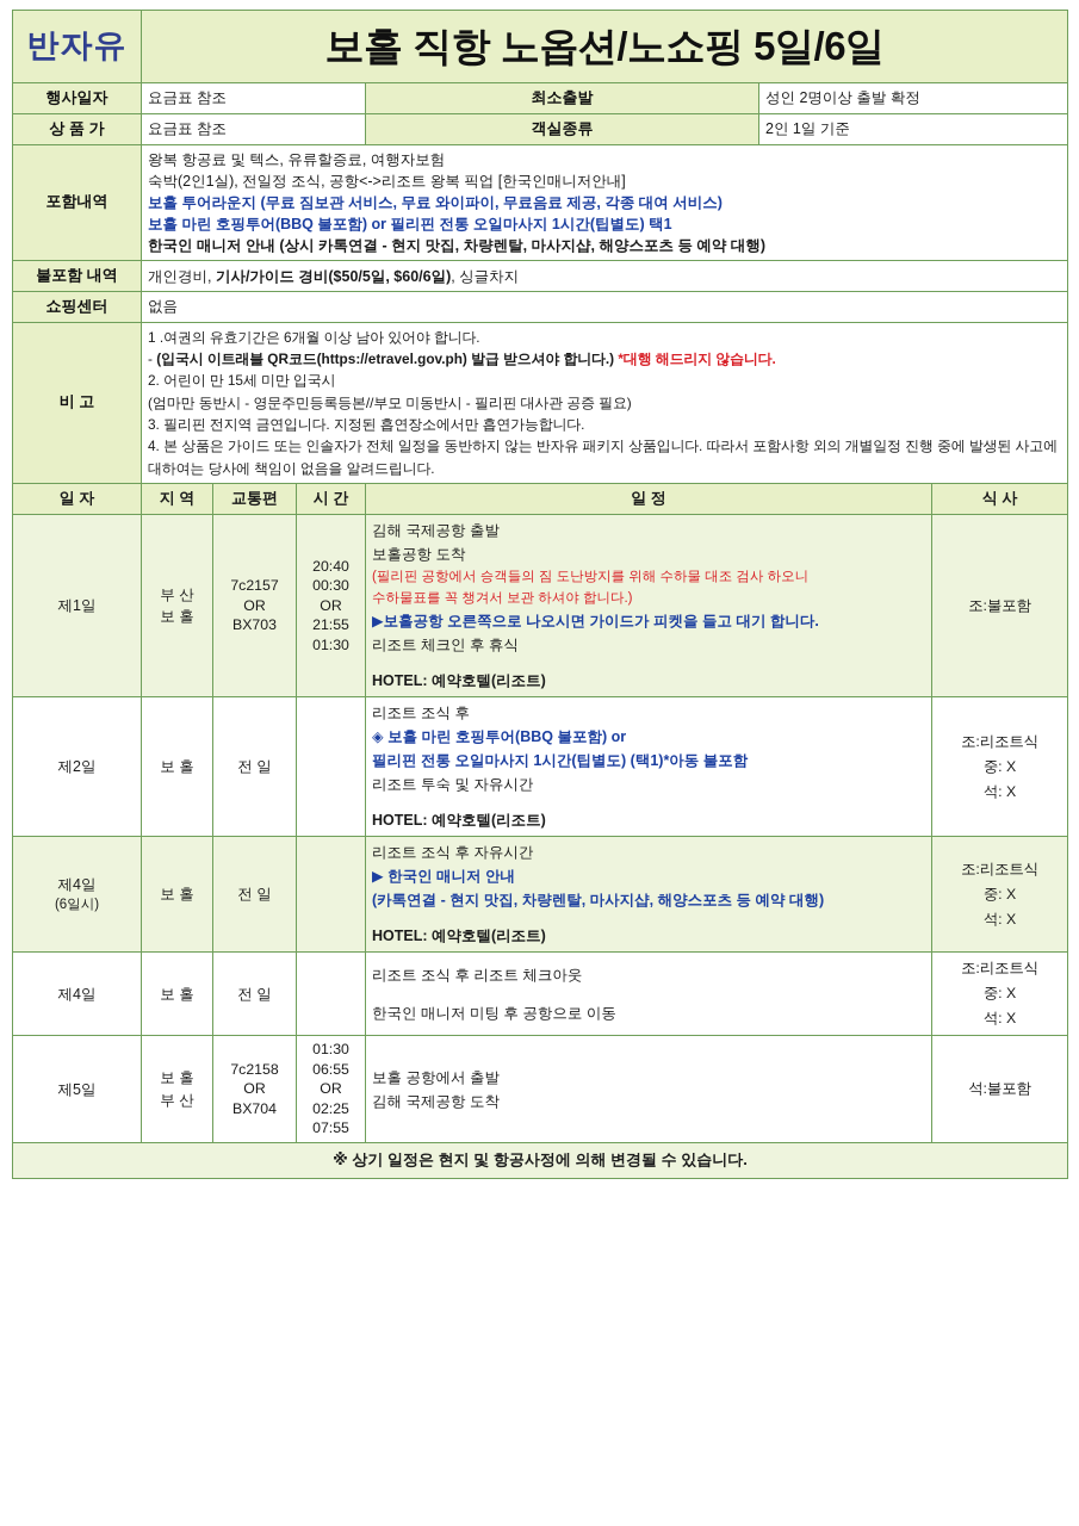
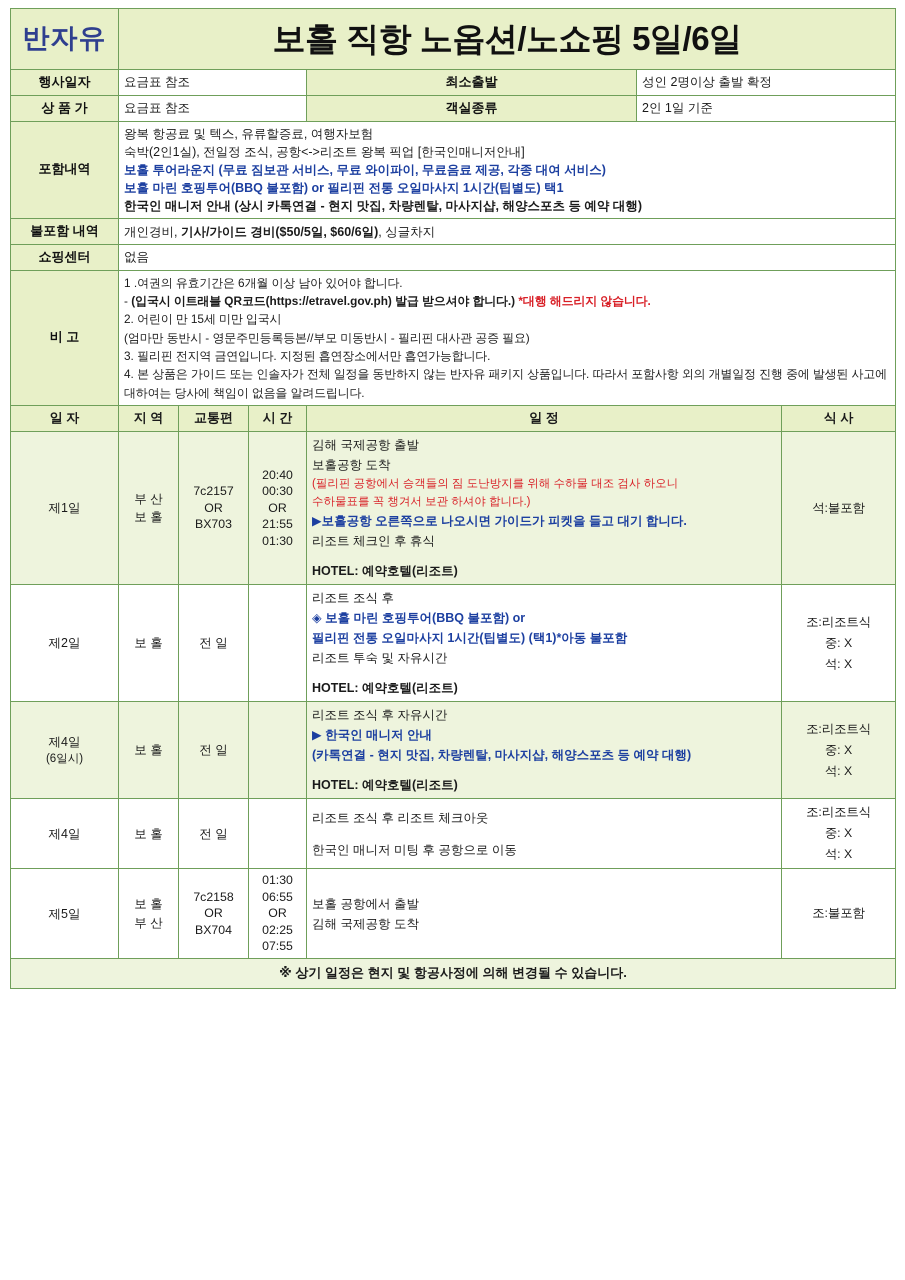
  반자유	보홀 직항 노옵션/노쇼핑 5일/6일
  행사일자	요금표 참조	최소출발	성인 2명이상 출발 확정
  상 품 가	요금표 참조	객실종류	2인 1일 기준
  포함내역	왕복 항공료 및 텍스, 유류할증료, 여행자보험 숙박(2인1실), 전일정 조식, 공항<->리조트 왕복 픽업 [한국인매니저안내] 보홀 투어라운지 (무료 짐보관 서비스, 무료 와이파이, 무료음료 제공, 각종 대여 서비스) 보홀 마린 호핑투어(BBQ 불포함) or 필리핀 전통 오일마사지 1시간(팁별도) 택1 한국인 매니저 안내 (상시 카톡연결 - 현지 맛집, 차량렌탈, 마사지샵, 해양스포츠 등 예약 대행)
  불포함 내역	개인경비, 기사/가이드 경비($50/5일, $60/6일), 싱글차지
  쇼핑센터	없음
  비 고	1 .여권의 유효기간은 6개월 이상 남아 있어야 합니다. - (입국시 이트래블 QR코드(https://etravel.gov.ph) 발급 받으셔야 합니다.) *대행 해드리지 않습니다. 2. 어린이 만 15세 미만 입국시 (엄마만 동반시 - 영문주민등록등본//부모 미동반시 - 필리핀 대사관 공증 필요) 3. 필리핀 전지역 금연입니다. 지정된 흡연장소에서만 흡연가능합니다. 4. 본 상품은 가이드 또는 인솔자가 전체 일정을 동반하지 않는 반자유 패키지 상품입니다. 따라서 포함사항 외의 개별일정 진행 중에 발생된 사고에 대하여는 당사에 책임이 없음을 알려드립니다.
  일 자	지 역	교통편	시 간	일 정	식 사
- 제1일	부 산 보 홀	7c2157 OR BX703	20:40 00:30 OR 21:55 01:30	김해 국제공항 출발 보홀공항 도착 (필리핀 공항에서 승객들의 짐 도난방지를 위해 수하물 대조 검사 하오니 수하물표를 꼭 챙겨서 보관 하셔야 합니다.) ▶보홀공항 오른쪽으로 나오시면 가이드가 피켓을 들고 대기 합니다. 리조트 체크인 후 휴식 HOTEL: 예약호텔(리조트)	조:불포함
+ 제1일	부 산 보 홀	7c2157 OR BX703	20:40 00:30 OR 21:55 01:30	김해 국제공항 출발 보홀공항 도착 (필리핀 공항에서 승객들의 짐 도난방지를 위해 수하물 대조 검사 하오니 수하물표를 꼭 챙겨서 보관 하셔야 합니다.) ▶보홀공항 오른쪽으로 나오시면 가이드가 피켓을 들고 대기 합니다. 리조트 체크인 후 휴식 HOTEL: 예약호텔(리조트)	석:불포함
  제2일	보 홀	전 일		리조트 조식 후 ◈ 보홀 마린 호핑투어(BBQ 불포함) or 필리핀 전통 오일마사지 1시간(팁별도) (택1)*아동 불포함 리조트 투숙 및 자유시간 HOTEL: 예약호텔(리조트)	조:리조트식 중: X 석: X
  제4일 (6일시)	보 홀	전 일		리조트 조식 후 자유시간 ▶ 한국인 매니저 안내 (카톡연결 - 현지 맛집, 차량렌탈, 마사지샵, 해양스포츠 등 예약 대행) HOTEL: 예약호텔(리조트)	조:리조트식 중: X 석: X
  제4일	보 홀	전 일		리조트 조식 후 리조트 체크아웃 한국인 매니저 미팅 후 공항으로 이동	조:리조트식 중: X 석: X
- 제5일	보 홀 부 산	7c2158 OR BX704	01:30 06:55 OR 02:25 07:55	보홀 공항에서 출발 김해 국제공항 도착	석:불포함
+ 제5일	보 홀 부 산	7c2158 OR BX704	01:30 06:55 OR 02:25 07:55	보홀 공항에서 출발 김해 국제공항 도착	조:불포함
  ※ 상기 일정은 현지 및 항공사정에 의해 변경될 수 있습니다.
